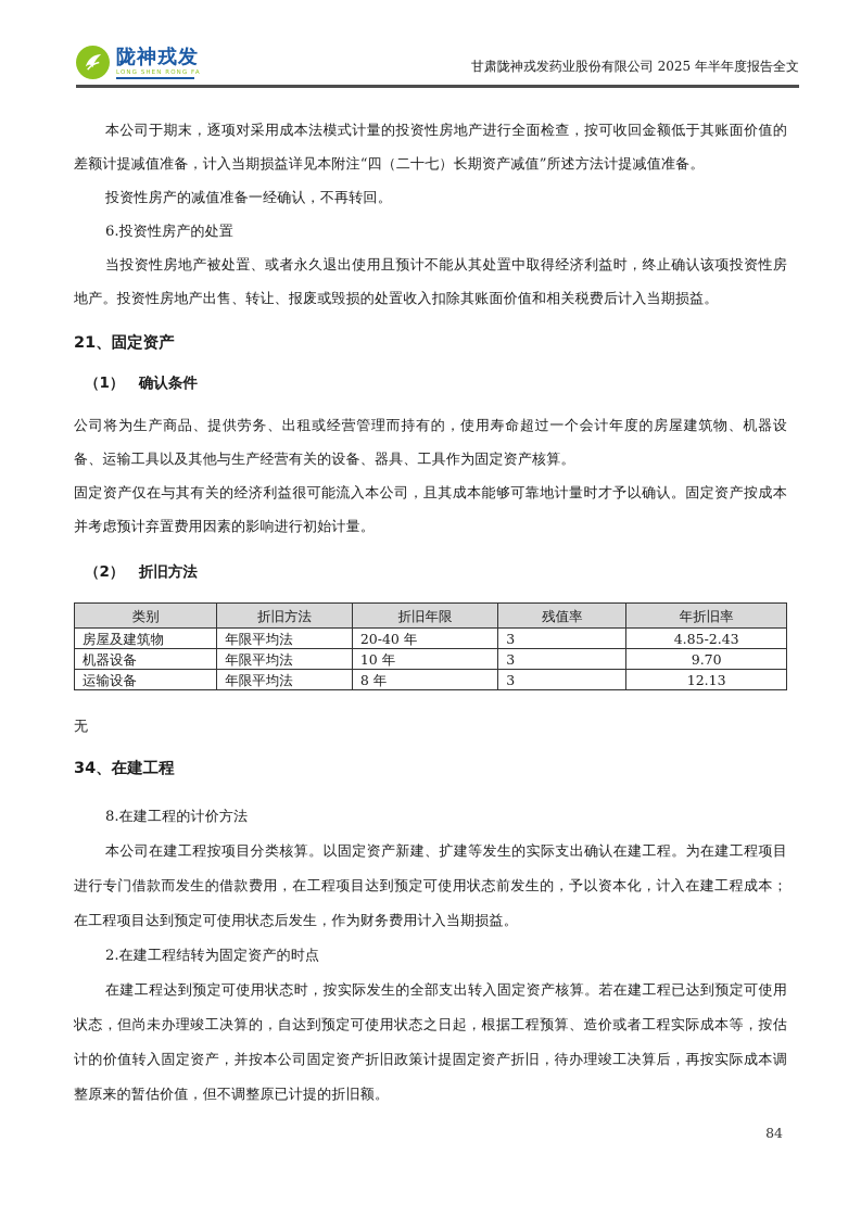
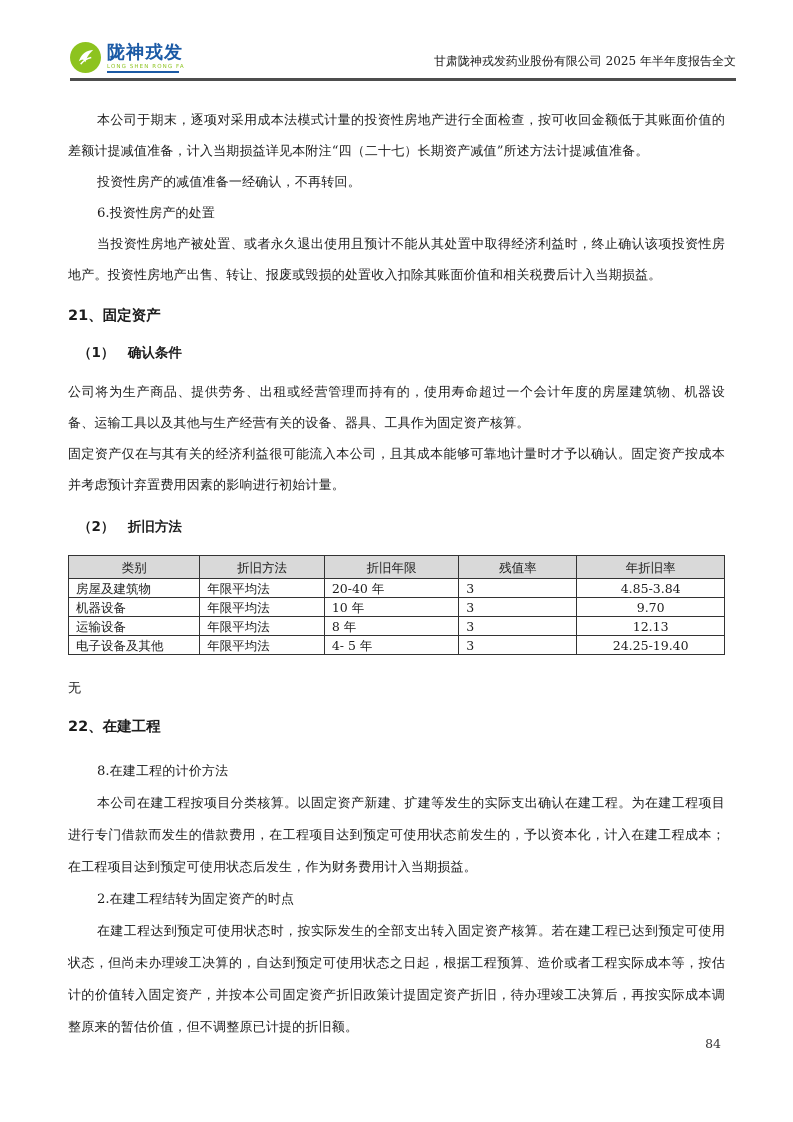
  陇神戎发
  甘肃陇神戎发药业股份有限公司 2025 年半年度报告全文
  本公司于期末，逐项对采用成本法模式计量的投资性房地产进行全面检查，按可收回金额低于其账面价值的差额计提减值准备，计入当期损益详见本附注“四（二十七）长期资产减值”所述方法计提减值准备。
  投资性房产的减值准备一经确认，不再转回。
  6.投资性房产的处置
  当投资性房地产被处置、或者永久退出使用且预计不能从其处置中取得经济利益时，终止确认该项投资性房地产。投资性房地产出售、转让、报废或毁损的处置收入扣除其账面价值和相关税费后计入当期损益。
  21、固定资产
  （1） 确认条件
  公司将为生产商品、提供劳务、出租或经营管理而持有的，使用寿命超过一个会计年度的房屋建筑物、机器设备、运输工具以及其他与生产经营有关的设备、器具、工具作为固定资产核算。
  固定资产仅在与其有关的经济利益很可能流入本公司，且其成本能够可靠地计量时才予以确认。固定资产按成本并考虑预计弃置费用因素的影响进行初始计量。
  （2） 折旧方法
  类别	折旧方法	折旧年限	残值率	年折旧率
- 房屋及建筑物	年限平均法	20-40 年	3	4.85-2.43
+ 房屋及建筑物	年限平均法	20-40 年	3	4.85-3.84
  机器设备	年限平均法	10 年	3	9.70
  运输设备	年限平均法	8 年	3	12.13
+ 电子设备及其他	年限平均法	4- 5 年	3	24.25-19.40
  无
- 34、在建工程
+ 22、在建工程
  8.在建工程的计价方法
  本公司在建工程按项目分类核算。以固定资产新建、扩建等发生的实际支出确认在建工程。为在建工程项目进行专门借款而发生的借款费用，在工程项目达到预定可使用状态前发生的，予以资本化，计入在建工程成本；在工程项目达到预定可使用状态后发生，作为财务费用计入当期损益。
  2.在建工程结转为固定资产的时点
  在建工程达到预定可使用状态时，按实际发生的全部支出转入固定资产核算。若在建工程已达到预定可使用状态，但尚未办理竣工决算的，自达到预定可使用状态之日起，根据工程预算、造价或者工程实际成本等，按估计的价值转入固定资产，并按本公司固定资产折旧政策计提固定资产折旧，待办理竣工决算后，再按实际成本调整原来的暂估价值，但不调整原已计提的折旧额。
  84
